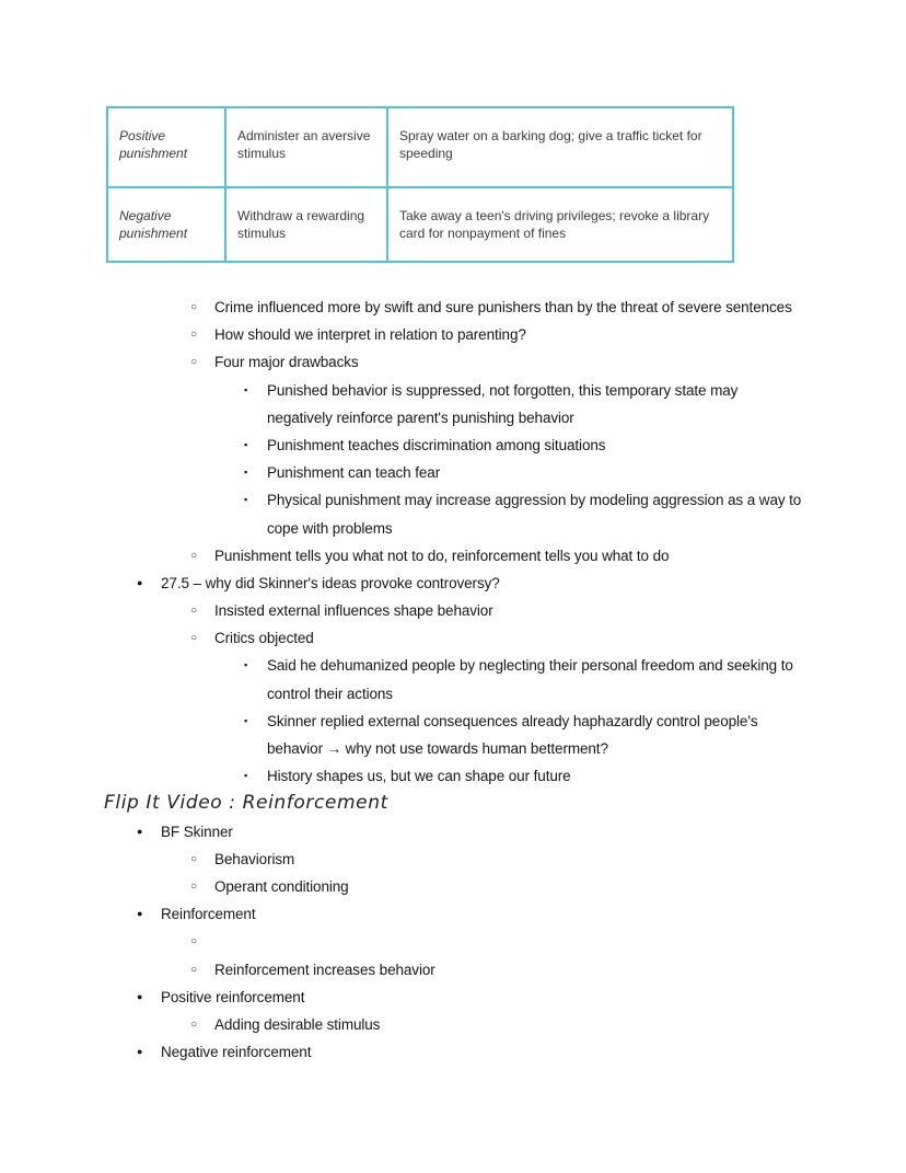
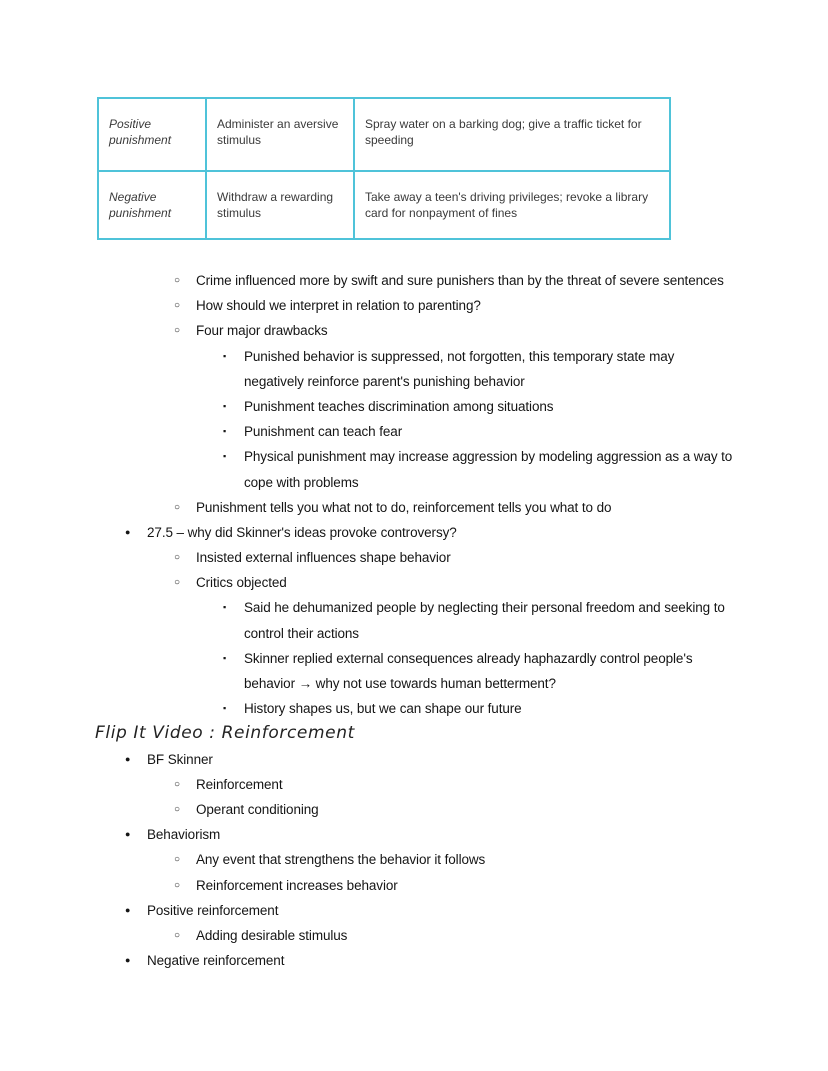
  Positive punishment	Administer an aversive stimulus	Spray water on a barking dog; give a traffic ticket for speeding
  Negative punishment	Withdraw a rewarding stimulus	Take away a teen's driving privileges; revoke a library card for nonpayment of fines
  ○
  Crime influenced more by swift and sure punishers than by the threat of severe sentences
  ○
  How should we interpret in relation to parenting?
  ○
  Four major drawbacks
  ▪
  Punished behavior is suppressed, not forgotten, this temporary state may
  negatively reinforce parent's punishing behavior
  ▪
  Punishment teaches discrimination among situations
  ▪
  Punishment can teach fear
  ▪
  Physical punishment may increase aggression by modeling aggression as a way to
  cope with problems
  ○
  Punishment tells you what not to do, reinforcement tells you what to do
  ●
  27.5 – why did Skinner's ideas provoke controversy?
  ○
  Insisted external influences shape behavior
  ○
  Critics objected
  ▪
  Said he dehumanized people by neglecting their personal freedom and seeking to
  control their actions
  ▪
  Skinner replied external consequences already haphazardly control people's
  behavior → why not use towards human betterment?
  ▪
  History shapes us, but we can shape our future
  Flip It Video : Reinforcement
  ●
  BF Skinner
  ○
- Behaviorism
+ Reinforcement
  ○
  Operant conditioning
  ●
- Reinforcement
+ Behaviorism
  ○
+ Any event that strengthens the behavior it follows
  ○
  Reinforcement increases behavior
  ●
  Positive reinforcement
  ○
  Adding desirable stimulus
  ●
  Negative reinforcement
